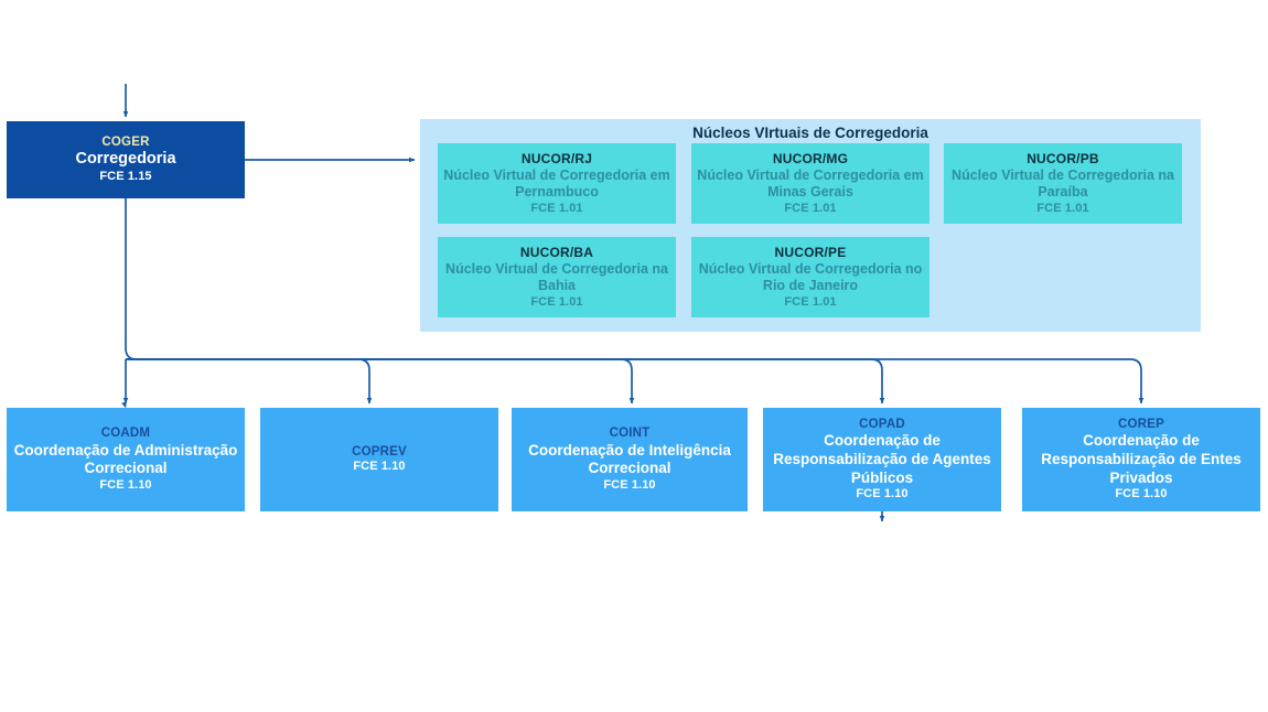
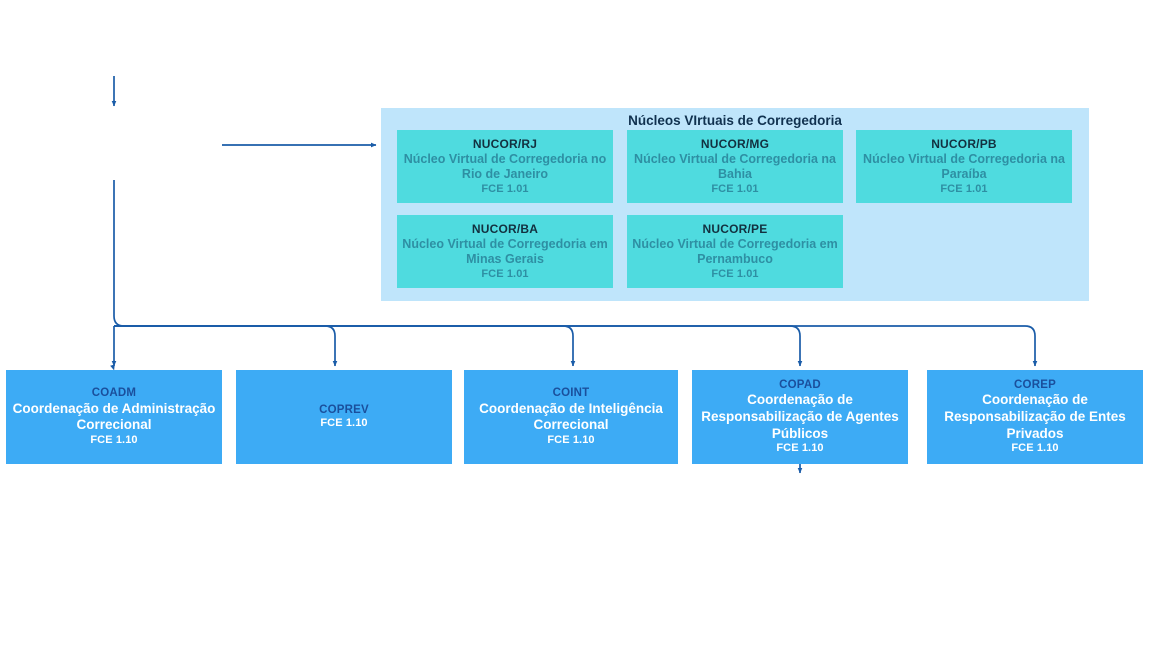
- COGER
- Corregedoria
- FCE 1.15
  Núcleos VIrtuais de Corregedoria
  NUCOR/RJ
- Núcleo Virtual de Corregedoria em Pernambuco
+ Núcleo Virtual de Corregedoria no Rio de Janeiro
  FCE 1.01
  NUCOR/MG
- Núcleo Virtual de Corregedoria em Minas Gerais
+ Núcleo Virtual de Corregedoria na Bahia
  FCE 1.01
  NUCOR/PB
  Núcleo Virtual de Corregedoria na Paraíba
  FCE 1.01
  NUCOR/BA
- Núcleo Virtual de Corregedoria na Bahia
+ Núcleo Virtual de Corregedoria em Minas Gerais
  FCE 1.01
  NUCOR/PE
- Núcleo Virtual de Corregedoria no Rio de Janeiro
+ Núcleo Virtual de Corregedoria em Pernambuco
  FCE 1.01
  COADM
  Coordenação de Administração Correcional
  FCE 1.10
  COPREV
  FCE 1.10
  COINT
  Coordenação de Inteligência Correcional
  FCE 1.10
  COPAD
  Coordenação de Responsabilização de Agentes Públicos
  FCE 1.10
  COREP
  Coordenação de Responsabilização de Entes Privados
  FCE 1.10
